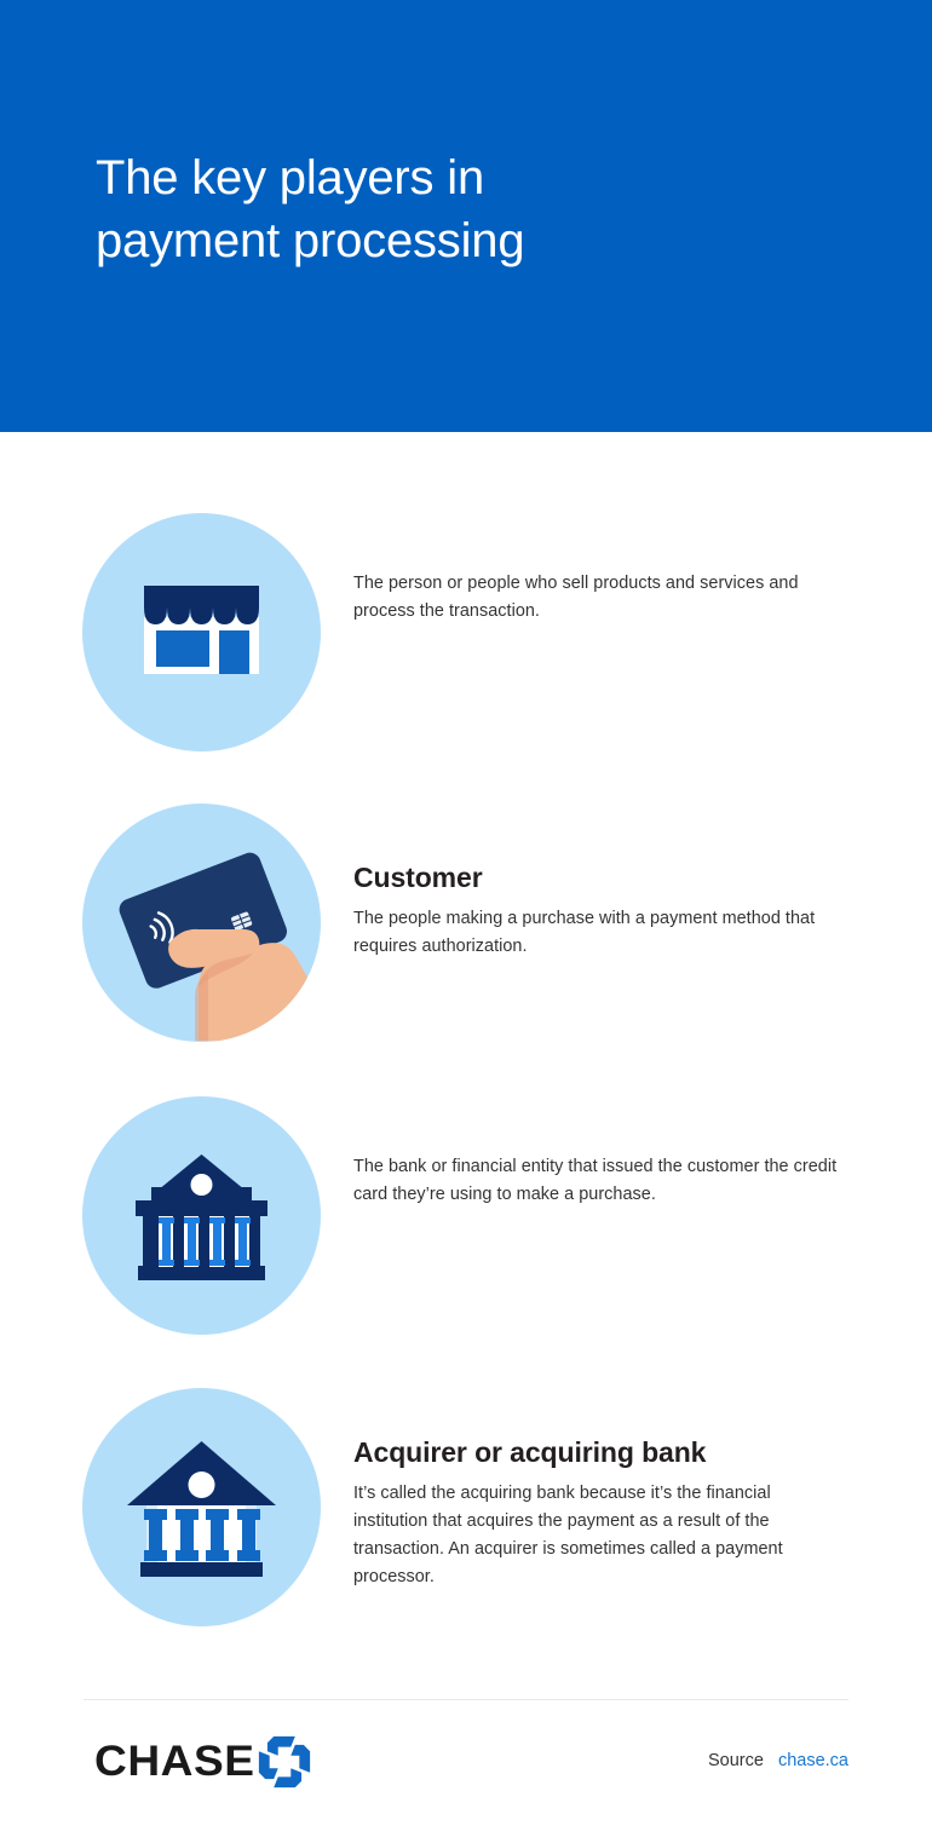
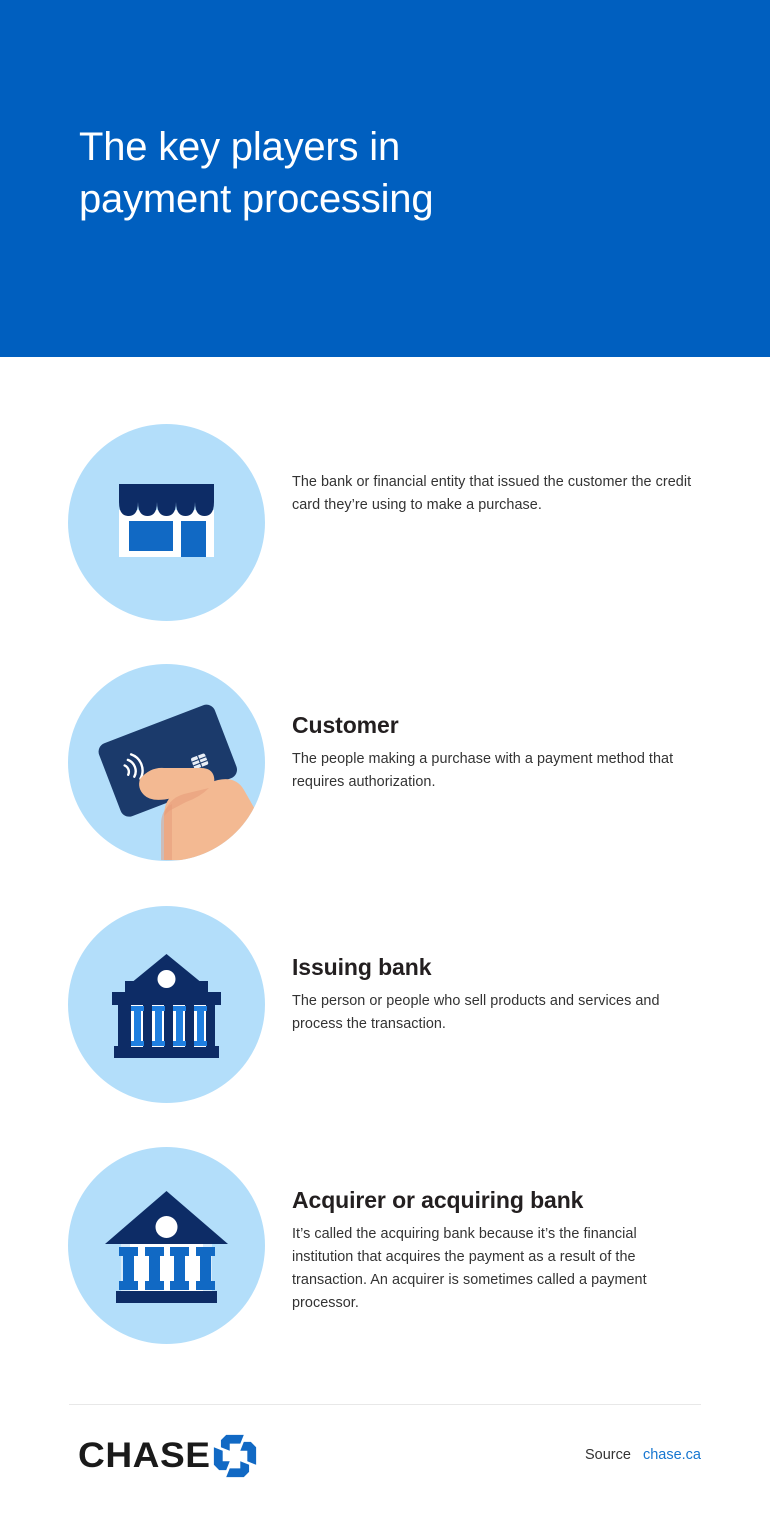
  The key players in
  payment processing
- The person or people who sell products and services and process the transaction.
+ The bank or financial entity that issued the customer the credit card they’re using to make a purchase.
  Customer
  The people making a purchase with a payment method that requires authorization.
+ Issuing bank
- The bank or financial entity that issued the customer the credit card they’re using to make a purchase.
+ The person or people who sell products and services and process the transaction.
  Acquirer or acquiring bank
  It’s called the acquiring bank because it’s the financial institution that acquires the payment as a result of the transaction. An acquirer is sometimes called a payment processor.
  CHASE
  Source chase.ca
